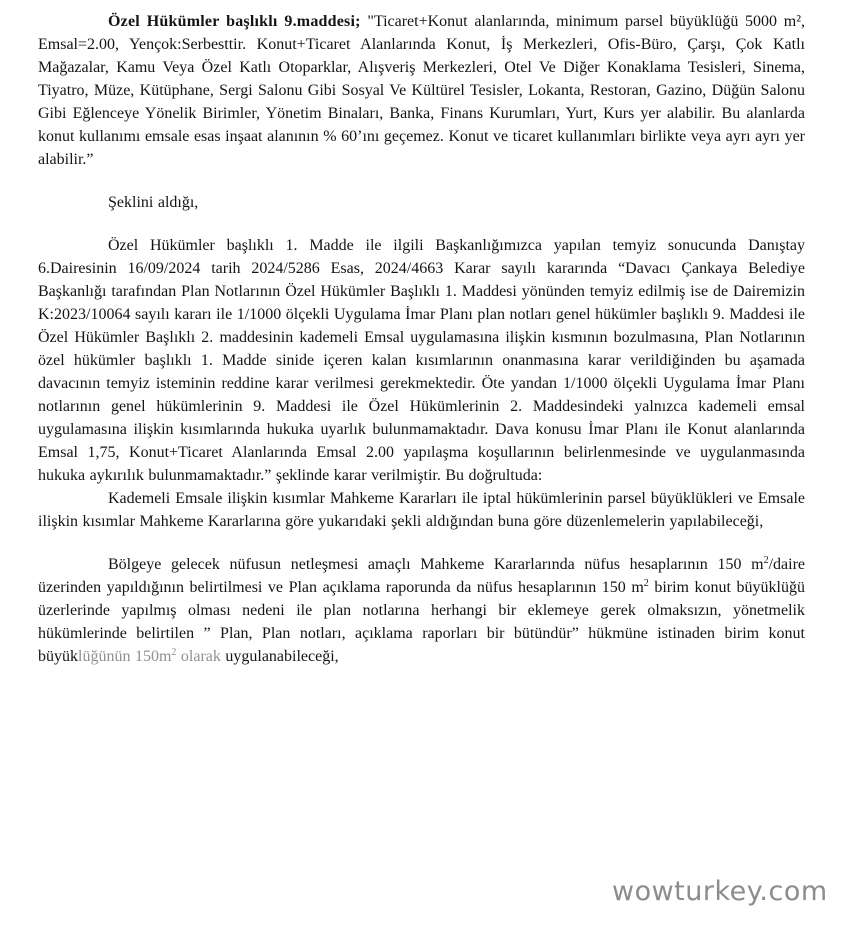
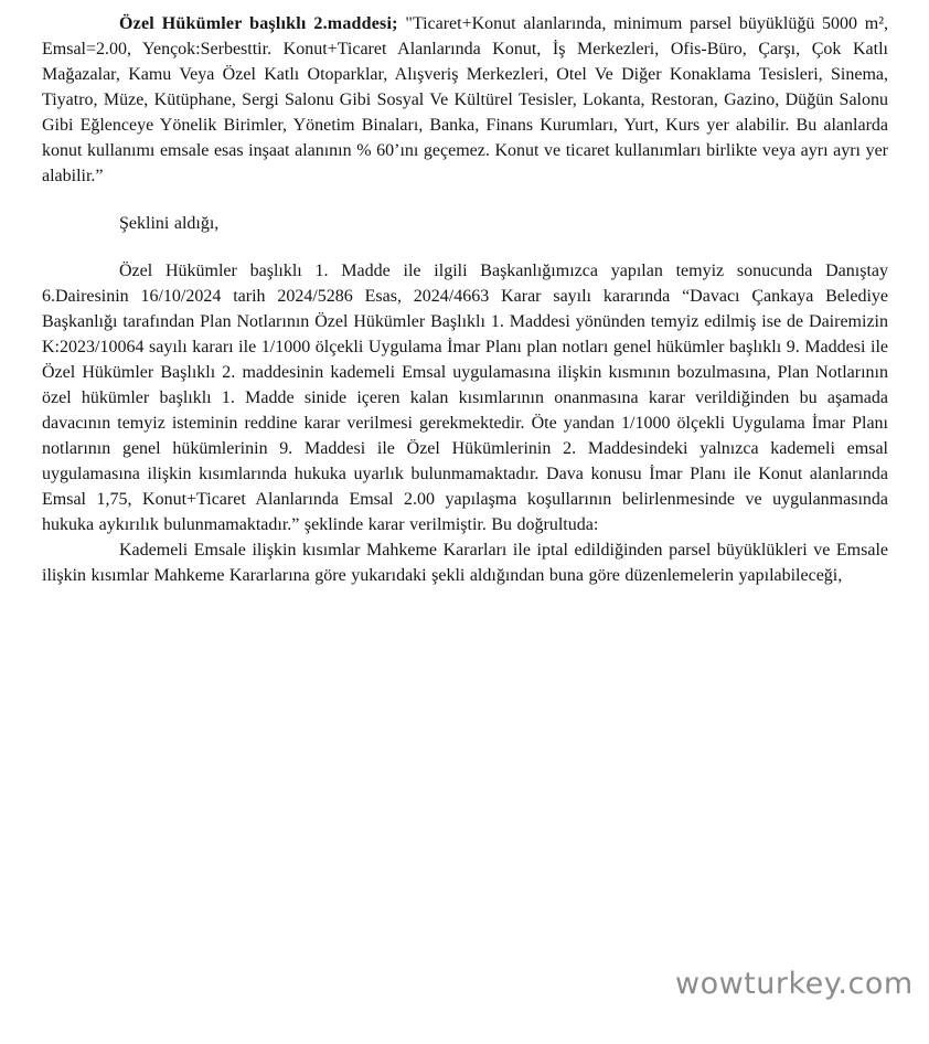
- Özel Hükümler başlıklı 9.maddesi; "Ticaret+Konut alanlarında, minimum parsel büyüklüğü 5000 m², Emsal=2.00, Yençok:Serbesttir. Konut+Ticaret Alanlarında Konut, İş Merkezleri, Ofis-Büro, Çarşı, Çok Katlı Mağazalar, Kamu Veya Özel Katlı Otoparklar, Alışveriş Merkezleri, Otel Ve Diğer Konaklama Tesisleri, Sinema, Tiyatro, Müze, Kütüphane, Sergi Salonu Gibi Sosyal Ve Kültürel Tesisler, Lokanta, Restoran, Gazino, Düğün Salonu Gibi Eğlenceye Yönelik Birimler, Yönetim Binaları, Banka, Finans Kurumları, Yurt, Kurs yer alabilir. Bu alanlarda konut kullanımı emsale esas inşaat alanının % 60’ını geçemez. Konut ve ticaret kullanımları birlikte veya ayrı ayrı yer alabilir.”
+ Özel Hükümler başlıklı 2.maddesi; "Ticaret+Konut alanlarında, minimum parsel büyüklüğü 5000 m², Emsal=2.00, Yençok:Serbesttir. Konut+Ticaret Alanlarında Konut, İş Merkezleri, Ofis-Büro, Çarşı, Çok Katlı Mağazalar, Kamu Veya Özel Katlı Otoparklar, Alışveriş Merkezleri, Otel Ve Diğer Konaklama Tesisleri, Sinema, Tiyatro, Müze, Kütüphane, Sergi Salonu Gibi Sosyal Ve Kültürel Tesisler, Lokanta, Restoran, Gazino, Düğün Salonu Gibi Eğlenceye Yönelik Birimler, Yönetim Binaları, Banka, Finans Kurumları, Yurt, Kurs yer alabilir. Bu alanlarda konut kullanımı emsale esas inşaat alanının % 60’ını geçemez. Konut ve ticaret kullanımları birlikte veya ayrı ayrı yer alabilir.”
  Şeklini aldığı,
- Özel Hükümler başlıklı 1. Madde ile ilgili Başkanlığımızca yapılan temyiz sonucunda Danıştay 6.Dairesinin 16/09/2024 tarih 2024/5286 Esas, 2024/4663 Karar sayılı kararında “Davacı Çankaya Belediye Başkanlığı tarafından Plan Notlarının Özel Hükümler Başlıklı 1. Maddesi yönünden temyiz edilmiş ise de Dairemizin K:2023/10064 sayılı kararı ile 1/1000 ölçekli Uygulama İmar Planı plan notları genel hükümler başlıklı 9. Maddesi ile Özel Hükümler Başlıklı 2. maddesinin kademeli Emsal uygulamasına ilişkin kısmının bozulmasına, Plan Notlarının özel hükümler başlıklı 1. Madde sinide içeren kalan kısımlarının onanmasına karar verildiğinden bu aşamada davacının temyiz isteminin reddine karar verilmesi gerekmektedir. Öte yandan 1/1000 ölçekli Uygulama İmar Planı notlarının genel hükümlerinin 9. Maddesi ile Özel Hükümlerinin 2. Maddesindeki yalnızca kademeli emsal uygulamasına ilişkin kısımlarında hukuka uyarlık bulunmamaktadır. Dava konusu İmar Planı ile Konut alanlarında Emsal 1,75, Konut+Ticaret Alanlarında Emsal 2.00 yapılaşma koşullarının belirlenmesinde ve uygulanmasında hukuka aykırılık bulunmamaktadır.” şeklinde karar verilmiştir. Bu doğrultuda:
+ Özel Hükümler başlıklı 1. Madde ile ilgili Başkanlığımızca yapılan temyiz sonucunda Danıştay 6.Dairesinin 16/10/2024 tarih 2024/5286 Esas, 2024/4663 Karar sayılı kararında “Davacı Çankaya Belediye Başkanlığı tarafından Plan Notlarının Özel Hükümler Başlıklı 1. Maddesi yönünden temyiz edilmiş ise de Dairemizin K:2023/10064 sayılı kararı ile 1/1000 ölçekli Uygulama İmar Planı plan notları genel hükümler başlıklı 9. Maddesi ile Özel Hükümler Başlıklı 2. maddesinin kademeli Emsal uygulamasına ilişkin kısmının bozulmasına, Plan Notlarının özel hükümler başlıklı 1. Madde sinide içeren kalan kısımlarının onanmasına karar verildiğinden bu aşamada davacının temyiz isteminin reddine karar verilmesi gerekmektedir. Öte yandan 1/1000 ölçekli Uygulama İmar Planı notlarının genel hükümlerinin 9. Maddesi ile Özel Hükümlerinin 2. Maddesindeki yalnızca kademeli emsal uygulamasına ilişkin kısımlarında hukuka uyarlık bulunmamaktadır. Dava konusu İmar Planı ile Konut alanlarında Emsal 1,75, Konut+Ticaret Alanlarında Emsal 2.00 yapılaşma koşullarının belirlenmesinde ve uygulanmasında hukuka aykırılık bulunmamaktadır.” şeklinde karar verilmiştir. Bu doğrultuda:
- Kademeli Emsale ilişkin kısımlar Mahkeme Kararları ile iptal hükümlerinin parsel büyüklükleri ve Emsale ilişkin kısımlar Mahkeme Kararlarına göre yukarıdaki şekli aldığından buna göre düzenlemelerin yapılabileceği,
+ Kademeli Emsale ilişkin kısımlar Mahkeme Kararları ile iptal edildiğinden parsel büyüklükleri ve Emsale ilişkin kısımlar Mahkeme Kararlarına göre yukarıdaki şekli aldığından buna göre düzenlemelerin yapılabileceği,
- Bölgeye gelecek nüfusun netleşmesi amaçlı Mahkeme Kararlarında nüfus hesaplarının 150 m2/daire üzerinden yapıldığının belirtilmesi ve Plan açıklama raporunda da nüfus hesaplarının 150 m2 birim konut büyüklüğü üzerlerinde yapılmış olması nedeni ile plan notlarına herhangi bir eklemeye gerek olmaksızın, yönetmelik hükümlerinde belirtilen ” Plan, Plan notları, açıklama raporları bir bütündür” hükmüne istinaden birim konut büyüklüğünün 150m2 olarak uygulanabileceği,
  wowturkey.com
